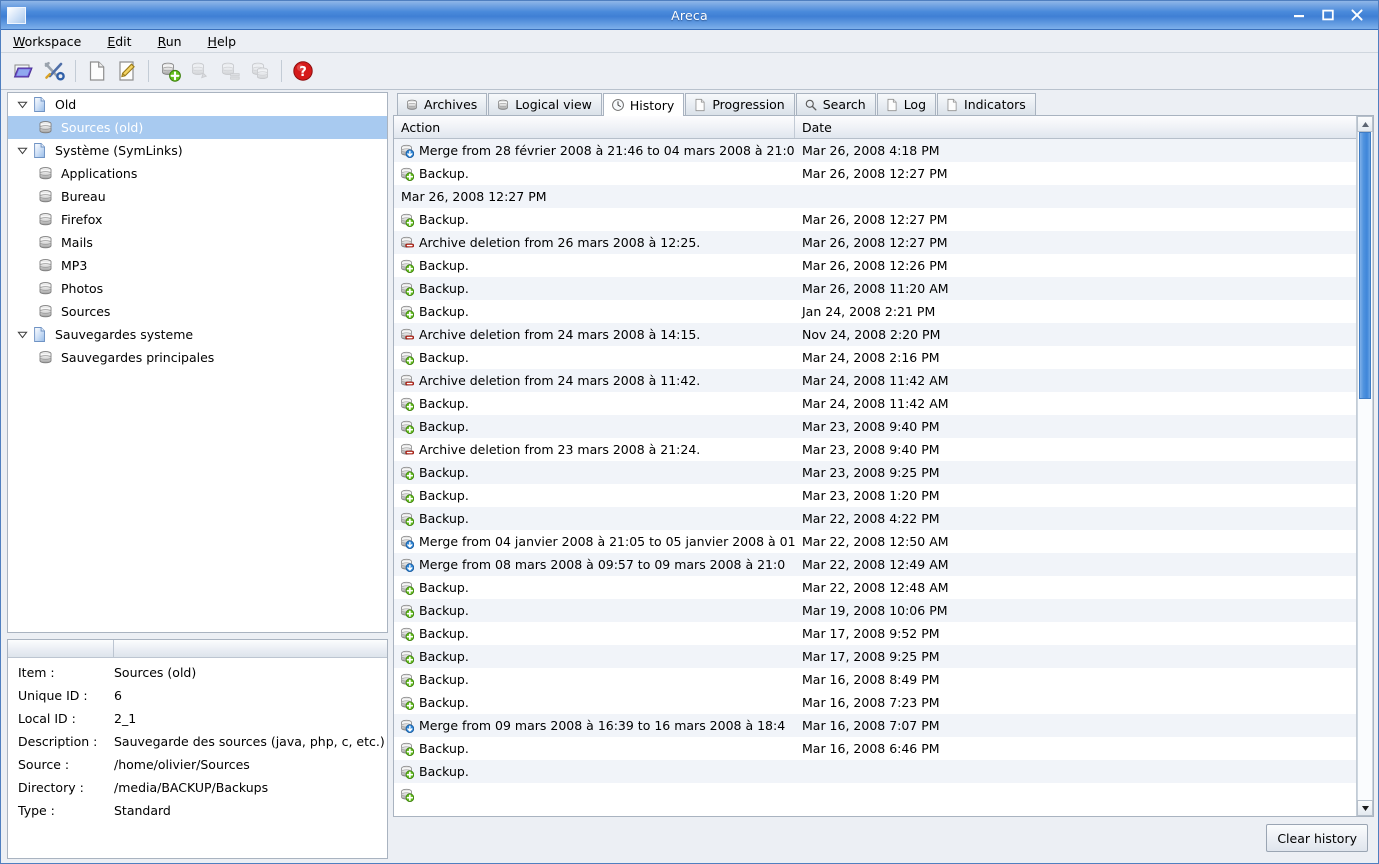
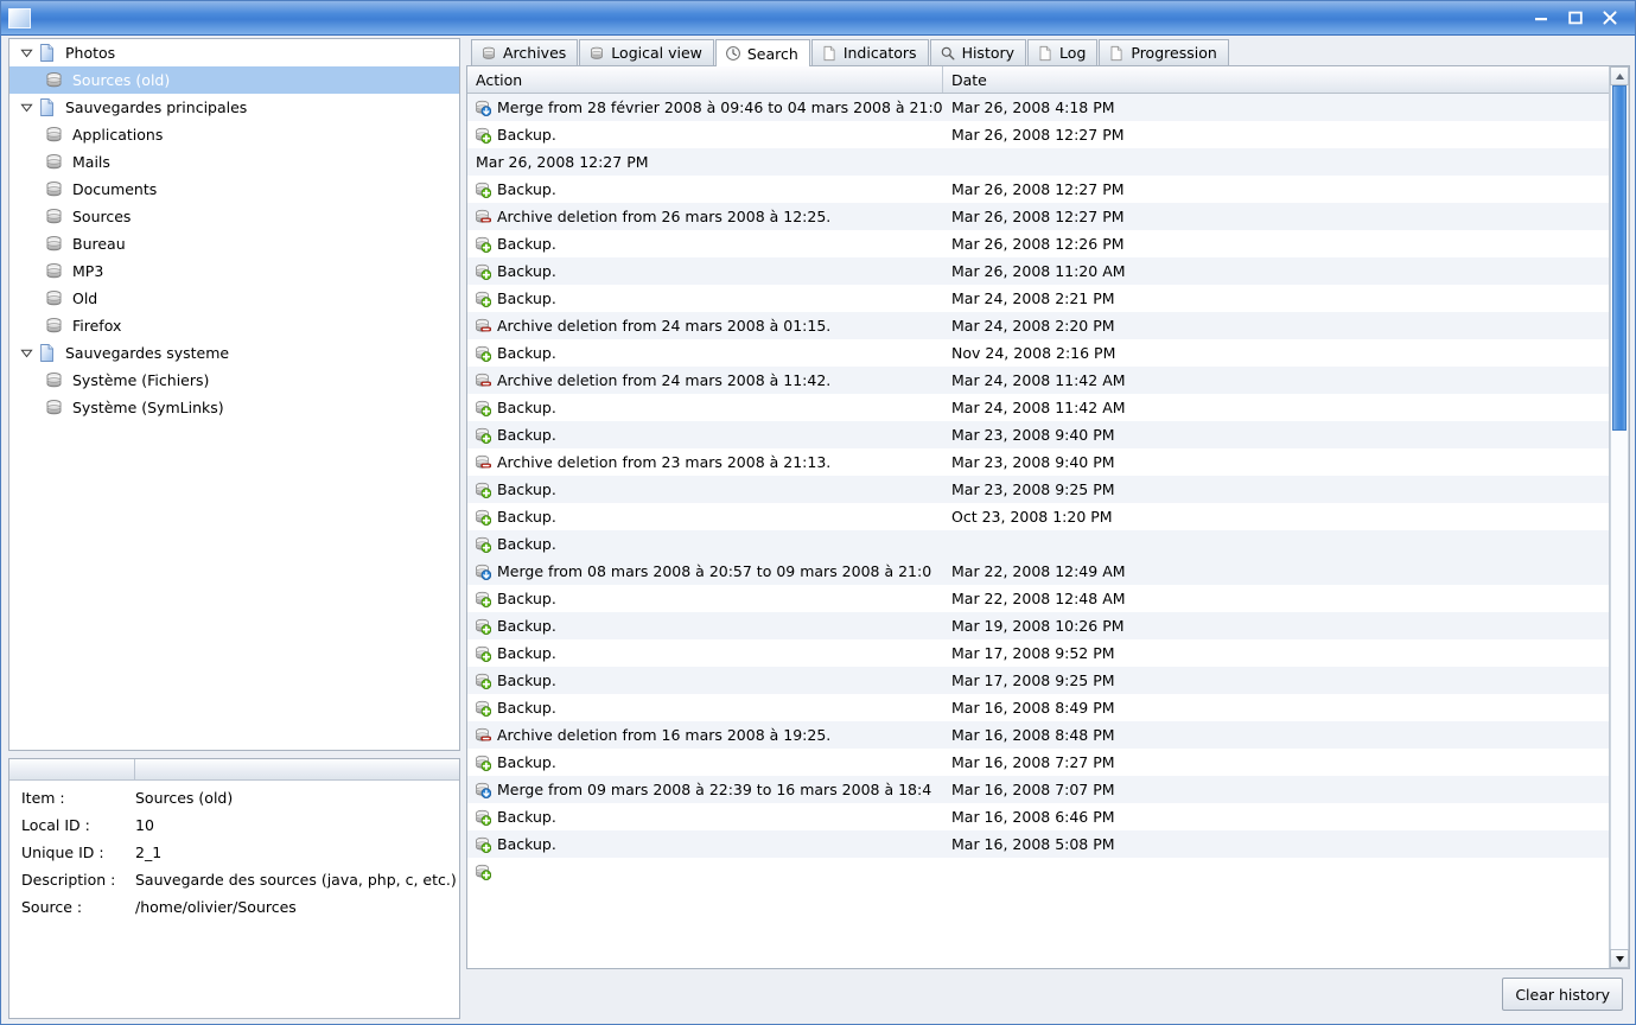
- Areca
- Workspace
- Edit
- Run
- Help
- ?
- Old
+ Photos
  Sources (old)
- Système (SymLinks)
+ Sauvegardes principales
  Applications
- Bureau
+ Mails
+ Documents
- Firefox
+ Sources
- Mails
+ Bureau
  MP3
- Photos
+ Old
- Sources
+ Firefox
  Sauvegardes systeme
+ Système (Fichiers)
- Sauvegardes principales
+ Système (SymLinks)
  Item :
  Sources (old)
- Unique ID :
+ Local ID :
- 6
+ 10
- Local ID :
+ Unique ID :
  2_1
  Description :
  Sauvegarde des sources (java, php, c, etc.)
  Source :
  /home/olivier/Sources
- Directory :
- /media/BACKUP/Backups
- Type :
- Standard
  Archives
  Logical view
- History
+ Search
- Progression
+ Indicators
- Search
+ History
  Log
- Indicators
+ Progression
  Action
  Date
- Merge from 28 février 2008 à 21:46 to 04 mars 2008 à 21:0
+ Merge from 28 février 2008 à 09:46 to 04 mars 2008 à 21:0
  Mar 26, 2008 4:18 PM
  Backup.
  Mar 26, 2008 12:27 PM
  Mar 26, 2008 12:27 PM
  Backup.
  Mar 26, 2008 12:27 PM
  Archive deletion from 26 mars 2008 à 12:25.
  Mar 26, 2008 12:27 PM
  Backup.
  Mar 26, 2008 12:26 PM
  Backup.
  Mar 26, 2008 11:20 AM
  Backup.
- Jan 24, 2008 2:21 PM
+ Mar 24, 2008 2:21 PM
- Archive deletion from 24 mars 2008 à 14:15.
+ Archive deletion from 24 mars 2008 à 01:15.
- Nov 24, 2008 2:20 PM
+ Mar 24, 2008 2:20 PM
  Backup.
- Mar 24, 2008 2:16 PM
+ Nov 24, 2008 2:16 PM
  Archive deletion from 24 mars 2008 à 11:42.
  Mar 24, 2008 11:42 AM
  Backup.
  Mar 24, 2008 11:42 AM
  Backup.
  Mar 23, 2008 9:40 PM
- Archive deletion from 23 mars 2008 à 21:24.
+ Archive deletion from 23 mars 2008 à 21:13.
  Mar 23, 2008 9:40 PM
  Backup.
  Mar 23, 2008 9:25 PM
  Backup.
- Mar 23, 2008 1:20 PM
+ Oct 23, 2008 1:20 PM
  Backup.
- Mar 22, 2008 4:22 PM
- Merge from 04 janvier 2008 à 21:05 to 05 janvier 2008 à 01
- Mar 22, 2008 12:50 AM
- Merge from 08 mars 2008 à 09:57 to 09 mars 2008 à 21:0
+ Merge from 08 mars 2008 à 20:57 to 09 mars 2008 à 21:0
  Mar 22, 2008 12:49 AM
  Backup.
  Mar 22, 2008 12:48 AM
  Backup.
- Mar 19, 2008 10:06 PM
+ Mar 19, 2008 10:26 PM
  Backup.
  Mar 17, 2008 9:52 PM
  Backup.
  Mar 17, 2008 9:25 PM
  Backup.
  Mar 16, 2008 8:49 PM
+ Archive deletion from 16 mars 2008 à 19:25.
+ Mar 16, 2008 8:48 PM
  Backup.
- Mar 16, 2008 7:23 PM
+ Mar 16, 2008 7:27 PM
- Merge from 09 mars 2008 à 16:39 to 16 mars 2008 à 18:4
+ Merge from 09 mars 2008 à 22:39 to 16 mars 2008 à 18:4
  Mar 16, 2008 7:07 PM
  Backup.
  Mar 16, 2008 6:46 PM
  Backup.
+ Mar 16, 2008 5:08 PM
  Clear history
